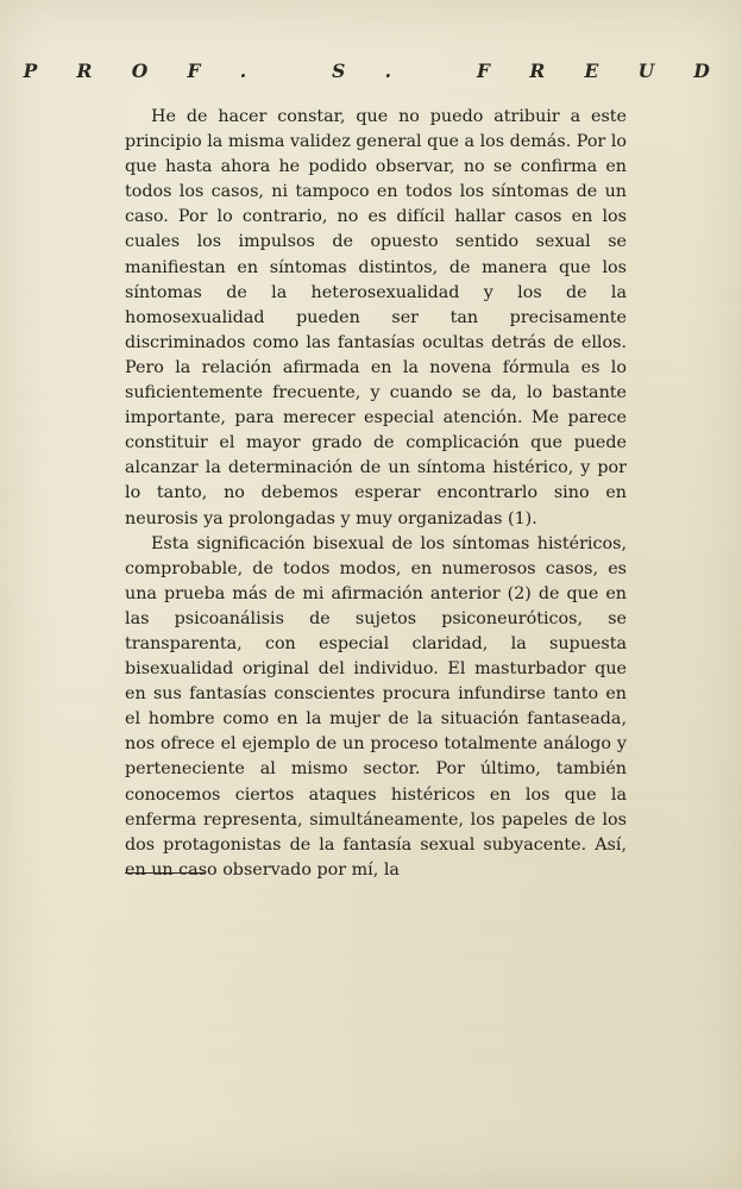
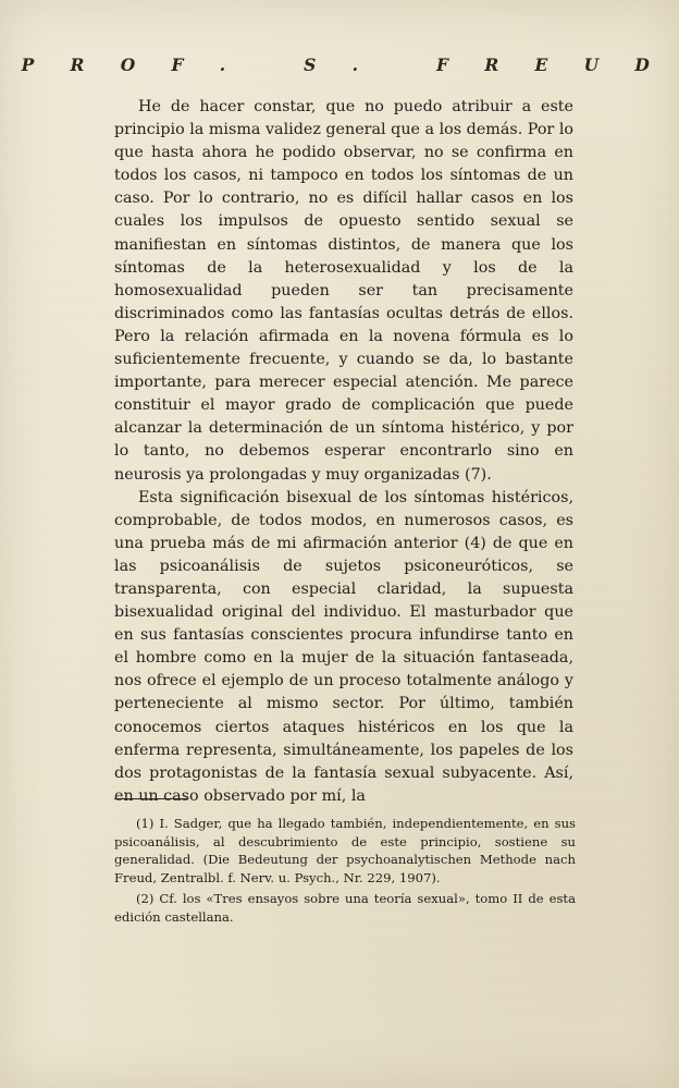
  P R O F . S . F R E U D
- He de hacer constar, que no puedo atribuir a este principio la misma validez general que a los demás. Por lo que hasta ahora he podido observar, no se confirma en todos los casos, ni tampoco en todos los síntomas de un caso. Por lo contrario, no es difícil hallar casos en los cuales los impulsos de opuesto sentido sexual se manifiestan en síntomas distintos, de manera que los síntomas de la heterosexualidad y los de la homosexualidad pueden ser tan precisamente discriminados como las fantasías ocultas detrás de ellos. Pero la relación afirmada en la novena fórmula es lo suficientemente frecuente, y cuando se da, lo bastante importante, para merecer especial atención. Me parece constituir el mayor grado de complicación que puede alcanzar la determinación de un síntoma histérico, y por lo tanto, no debemos esperar encontrarlo sino en neurosis ya prolongadas y muy organizadas (1).
+ He de hacer constar, que no puedo atribuir a este principio la misma validez general que a los demás. Por lo que hasta ahora he podido observar, no se confirma en todos los casos, ni tampoco en todos los síntomas de un caso. Por lo contrario, no es difícil hallar casos en los cuales los impulsos de opuesto sentido sexual se manifiestan en síntomas distintos, de manera que los síntomas de la heterosexualidad y los de la homosexualidad pueden ser tan precisamente discriminados como las fantasías ocultas detrás de ellos. Pero la relación afirmada en la novena fórmula es lo suficientemente frecuente, y cuando se da, lo bastante importante, para merecer especial atención. Me parece constituir el mayor grado de complicación que puede alcanzar la determinación de un síntoma histérico, y por lo tanto, no debemos esperar encontrarlo sino en neurosis ya prolongadas y muy organizadas (7).
- Esta significación bisexual de los síntomas histéricos, comprobable, de todos modos, en numerosos casos, es una prueba más de mi afirmación anterior (2) de que en las psicoanálisis de sujetos psiconeuróticos, se transparenta, con especial claridad, la supuesta bisexualidad original del individuo. El masturbador que en sus fantasías conscientes procura infundirse tanto en el hombre como en la mujer de la situación fantaseada, nos ofrece el ejemplo de un proceso totalmente análogo y perteneciente al mismo sector. Por último, también conocemos ciertos ataques histéricos en los que la enferma representa, simultáneamente, los papeles de los dos protagonistas de la fantasía sexual subyacente. Así, en un caso observado por mí, la
+ Esta significación bisexual de los síntomas histéricos, comprobable, de todos modos, en numerosos casos, es una prueba más de mi afirmación anterior (4) de que en las psicoanálisis de sujetos psiconeuróticos, se transparenta, con especial claridad, la supuesta bisexualidad original del individuo. El masturbador que en sus fantasías conscientes procura infundirse tanto en el hombre como en la mujer de la situación fantaseada, nos ofrece el ejemplo de un proceso totalmente análogo y perteneciente al mismo sector. Por último, también conocemos ciertos ataques histéricos en los que la enferma representa, simultáneamente, los papeles de los dos protagonistas de la fantasía sexual subyacente. Así, en un caso observado por mí, la
+ (1) I. Sadger, que ha llegado también, independientemente, en sus psicoanálisis, al descubrimiento de este principio, sostiene su generalidad. (Die Bedeutung der psychoanalytischen Methode nach Freud, Zentralbl. f. Nerv. u. Psych., Nr. 229, 1907).
+ (2) Cf. los «Tres ensayos sobre una teoría sexual», tomo II de esta edición castellana.
